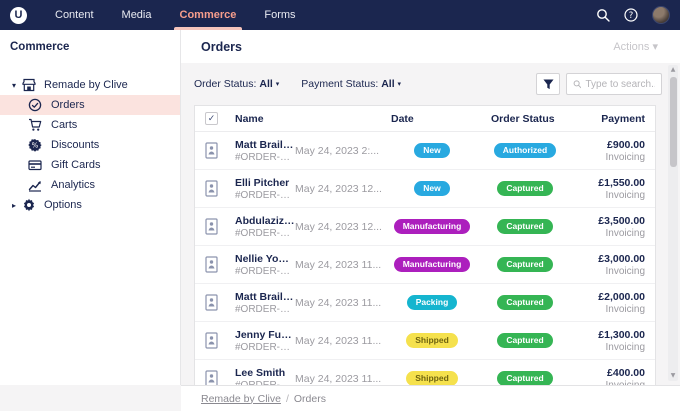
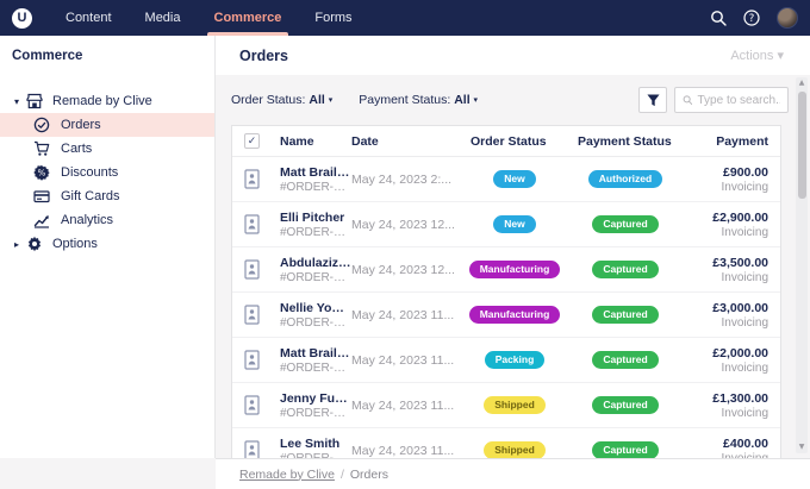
  U
  Content
  Media
  Commerce
  Forms
  ?
  Commerce
  ▾
  Remade by Clive
  Orders
  Carts
  %
  Discounts
  Gift Cards
  Analytics
  ▸
  Options
  Orders
  Actions ▾
  Order Status: All ▾
  Payment Status: All ▾
  Type to search..
  ✓
  Name
  Date
  Order Status
+ Payment Status
  Payment
  Matt Brailsf
  May 24, 2023 2:...
  New
  Authorized
  £900.00
  Invoicing
  Elli Pitcher
  May 24, 2023 12...
  New
  Captured
- £1,550.00
+ £2,900.00
  Invoicing
  May 24, 2023 12...
  Manufacturing
  Captured
  £3,500.00
  Invoicing
  Nellie Young
  May 24, 2023 11...
  Manufacturing
  Captured
  £3,000.00
  Invoicing
  Matt Brailsf
  May 24, 2023 11...
  Packing
  Captured
  £2,000.00
  Invoicing
  Jenny Furba
  May 24, 2023 11...
  Shipped
  Captured
  £1,300.00
  Invoicing
  Lee Smith
  May 24, 2023 11...
  Shipped
  Captured
  £400.00
  Remade by Clive
  /
  Orders
